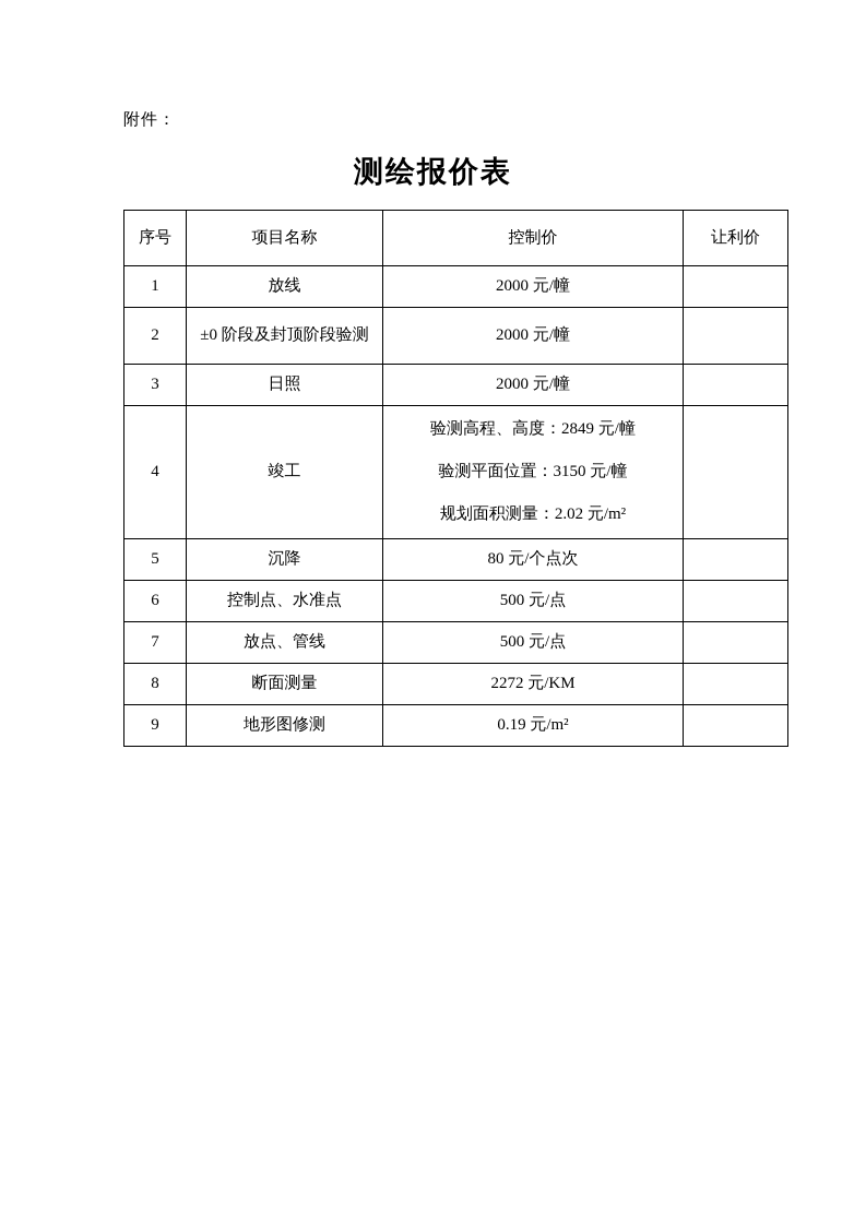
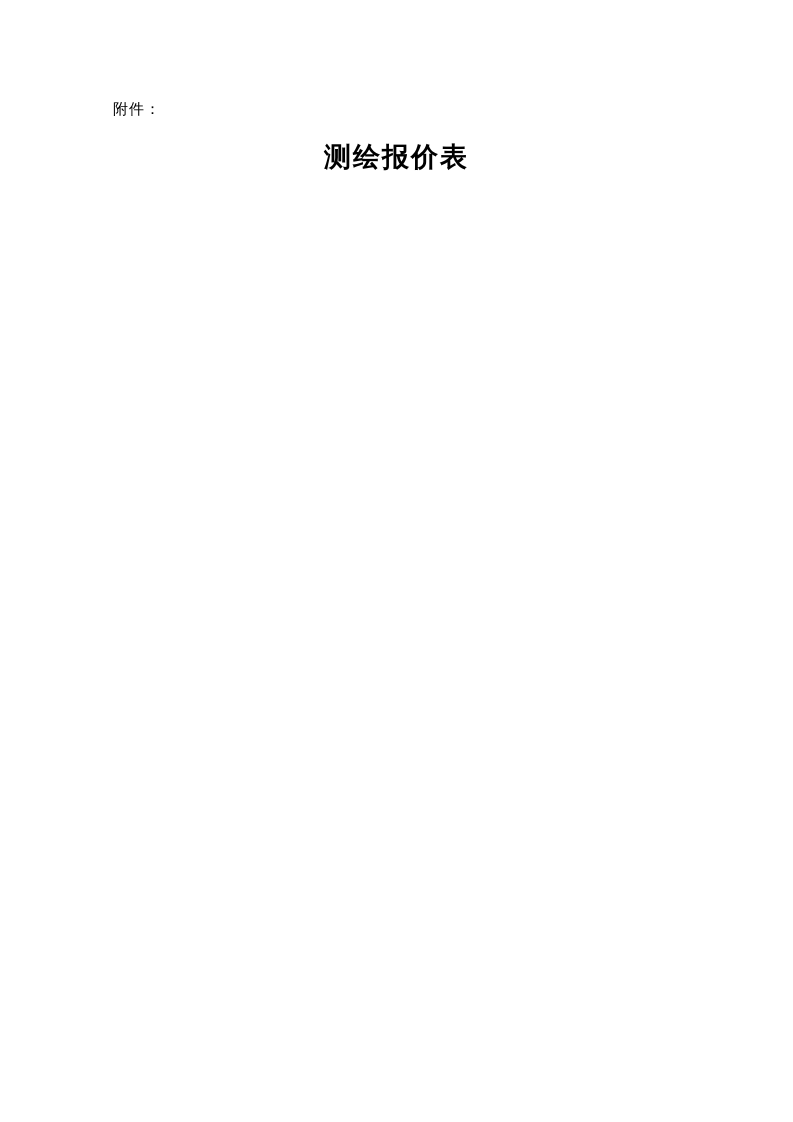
  附件：
  测绘报价表
- 序号	项目名称	控制价	让利价
- 1	放线	2000 元/幢
- 2	±0 阶段及封顶阶段验测	2000 元/幢
- 3	日照	2000 元/幢
- 4	竣工	验测高程、高度：2849 元/幢 验测平面位置：3150 元/幢 规划面积测量：2.02 元/m²
- 5	沉降	80 元/个点次
- 6	控制点、水准点	500 元/点
- 7	放点、管线	500 元/点
- 8	断面测量	2272 元/KM
- 9	地形图修测	0.19 元/m²
